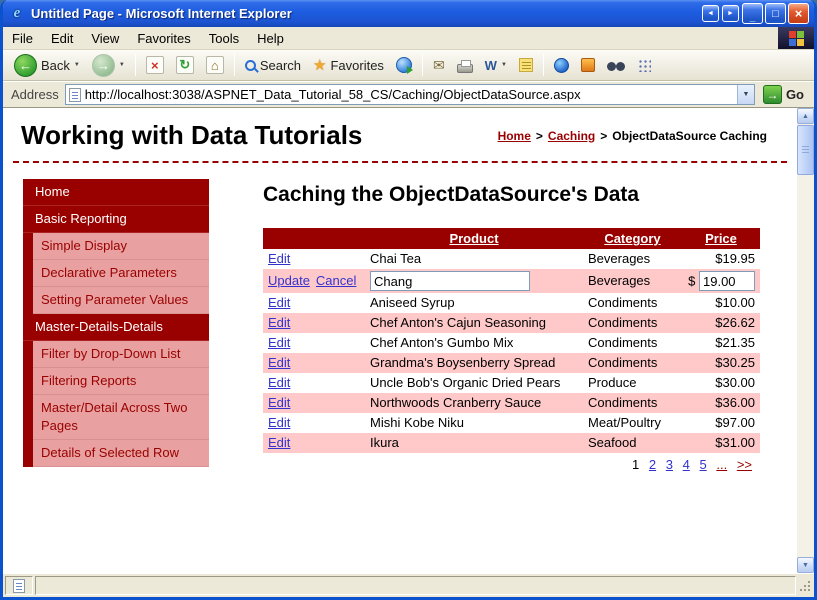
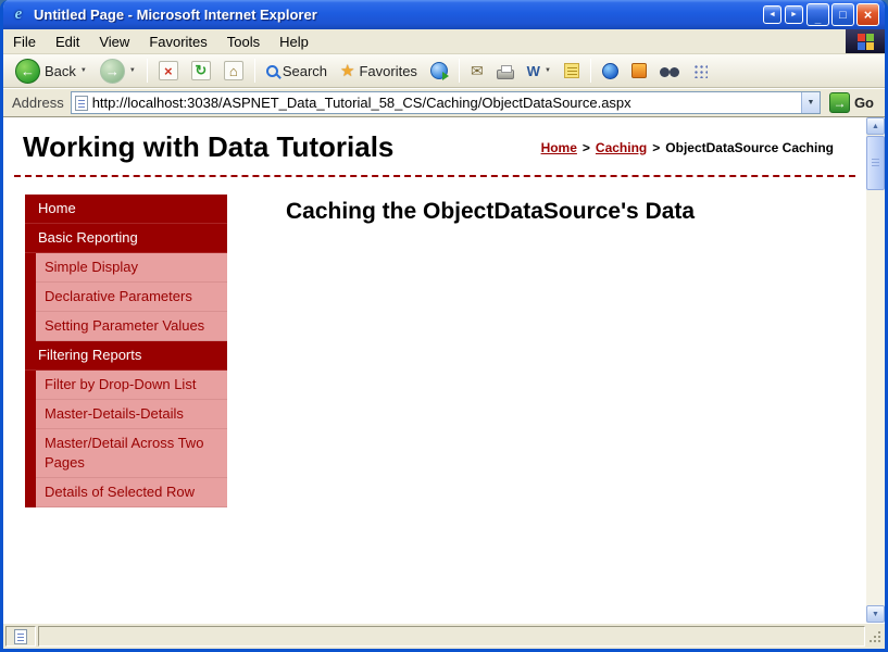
  e
  Untitled Page - Microsoft Internet Explorer
  _
  □
  ×
  File
  Edit
  View
  Favorites
  Tools
  Help
  ←
  Back
  →
  ×
  ↻
  ⌂
  Search
  ★
  Favorites
  ✉
  W
  Address
  http://localhost:3038/ASPNET_Data_Tutorial_58_CS/Caching/ObjectDataSource.aspx
  →
  Go
  Working with Data Tutorials
  Home
  >
  Caching
  >
  ObjectDataSource Caching
  Home
  Basic Reporting
  Simple Display
  Declarative Parameters
  Setting Parameter Values
- Master-Details-Details
+ Filtering Reports
  Filter by Drop-Down List
- Filtering Reports
+ Master-Details-Details
  Master/Detail Across Two Pages
  Details of Selected Row
  Caching the ObjectDataSource's Data
- 	Product	Category	Price
- Edit	Chai Tea	Beverages	$19.95
- Update Cancel	Chang	Beverages	$ 19.00
- Edit	Aniseed Syrup	Condiments	$10.00
- Edit	Chef Anton's Cajun Seasoning	Condiments	$26.62
- Edit	Chef Anton's Gumbo Mix	Condiments	$21.35
- Edit	Grandma's Boysenberry Spread	Condiments	$30.25
- Edit	Uncle Bob's Organic Dried Pears	Produce	$30.00
- Edit	Northwoods Cranberry Sauce	Condiments	$36.00
- Edit	Mishi Kobe Niku	Meat/Poultry	$97.00
- Edit	Ikura	Seafood	$31.00
- 1 2 3 4 5 ... >>
